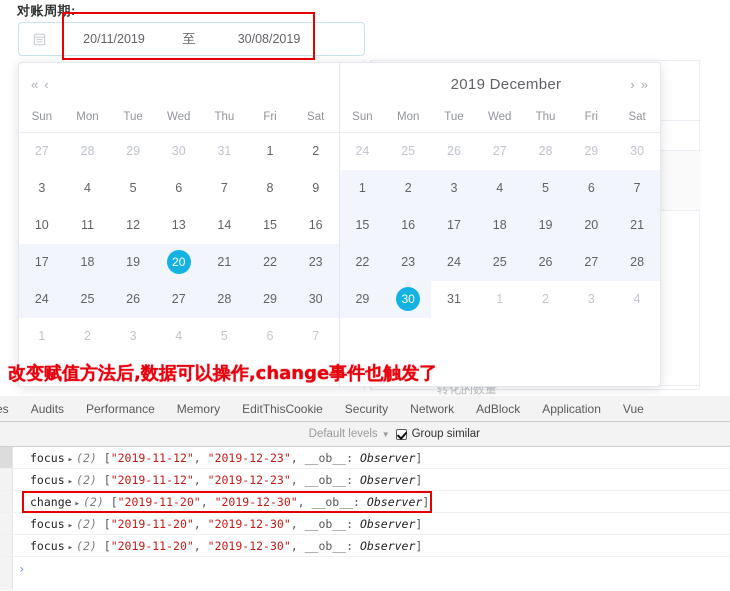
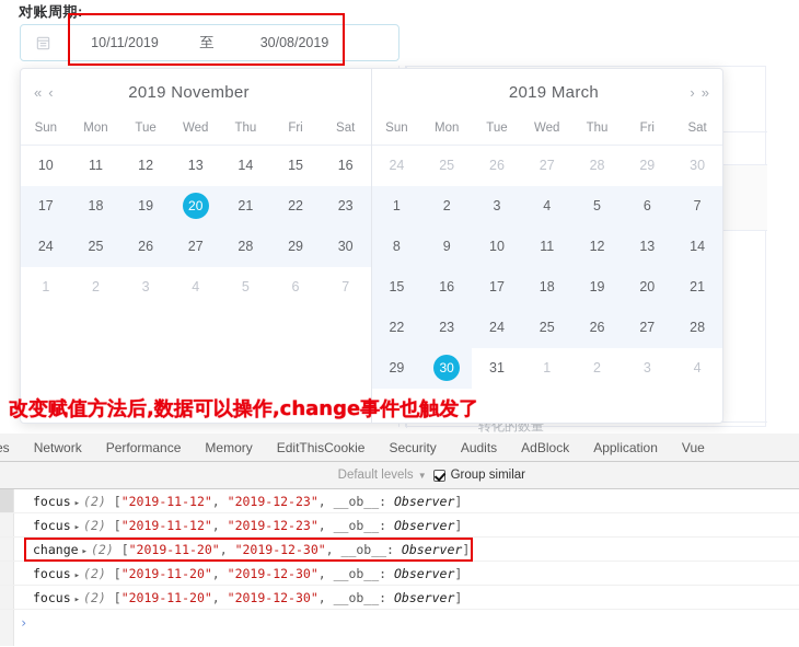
  转化的数量
  对账周期:
- 20/11/2019
+ 10/11/2019
  至
  30/08/2019
  «
  ‹
+ 2019 November
  Sun	Mon	Tue	Wed	Thu	Fri	Sat
- 27	28	29	30	31	1	2
- 3	4	5	6	7	8	9
  10	11	12	13	14	15	16
  17	18	19	20	21	22	23
  24	25	26	27	28	29	30
  1	2	3	4	5	6	7
- 2019 December
+ 2019 March
  ›
  »
  Sun	Mon	Tue	Wed	Thu	Fri	Sat
  24	25	26	27	28	29	30
  1	2	3	4	5	6	7
+ 8	9	10	11	12	13	14
  15	16	17	18	19	20	21
  22	23	24	25	26	27	28
  29	30	31	1	2	3	4
  改变赋值方法后,数据可以操作,change事件也触发了
- Audits
+ Network
  Performance
  Memory
  EditThisCookie
  Security
- Network
+ Audits
  AdBlock
  Application
  Vue
  Default levels
  ▼
  Group similar
  focus ▸ (2) ["2019-11-12", "2019-12-23", __ob__: Observer]
  focus ▸ (2) ["2019-11-12", "2019-12-23", __ob__: Observer]
  change ▸ (2) ["2019-11-20", "2019-12-30", __ob__: Observer]
  focus ▸ (2) ["2019-11-20", "2019-12-30", __ob__: Observer]
  focus ▸ (2) ["2019-11-20", "2019-12-30", __ob__: Observer]
  ›
